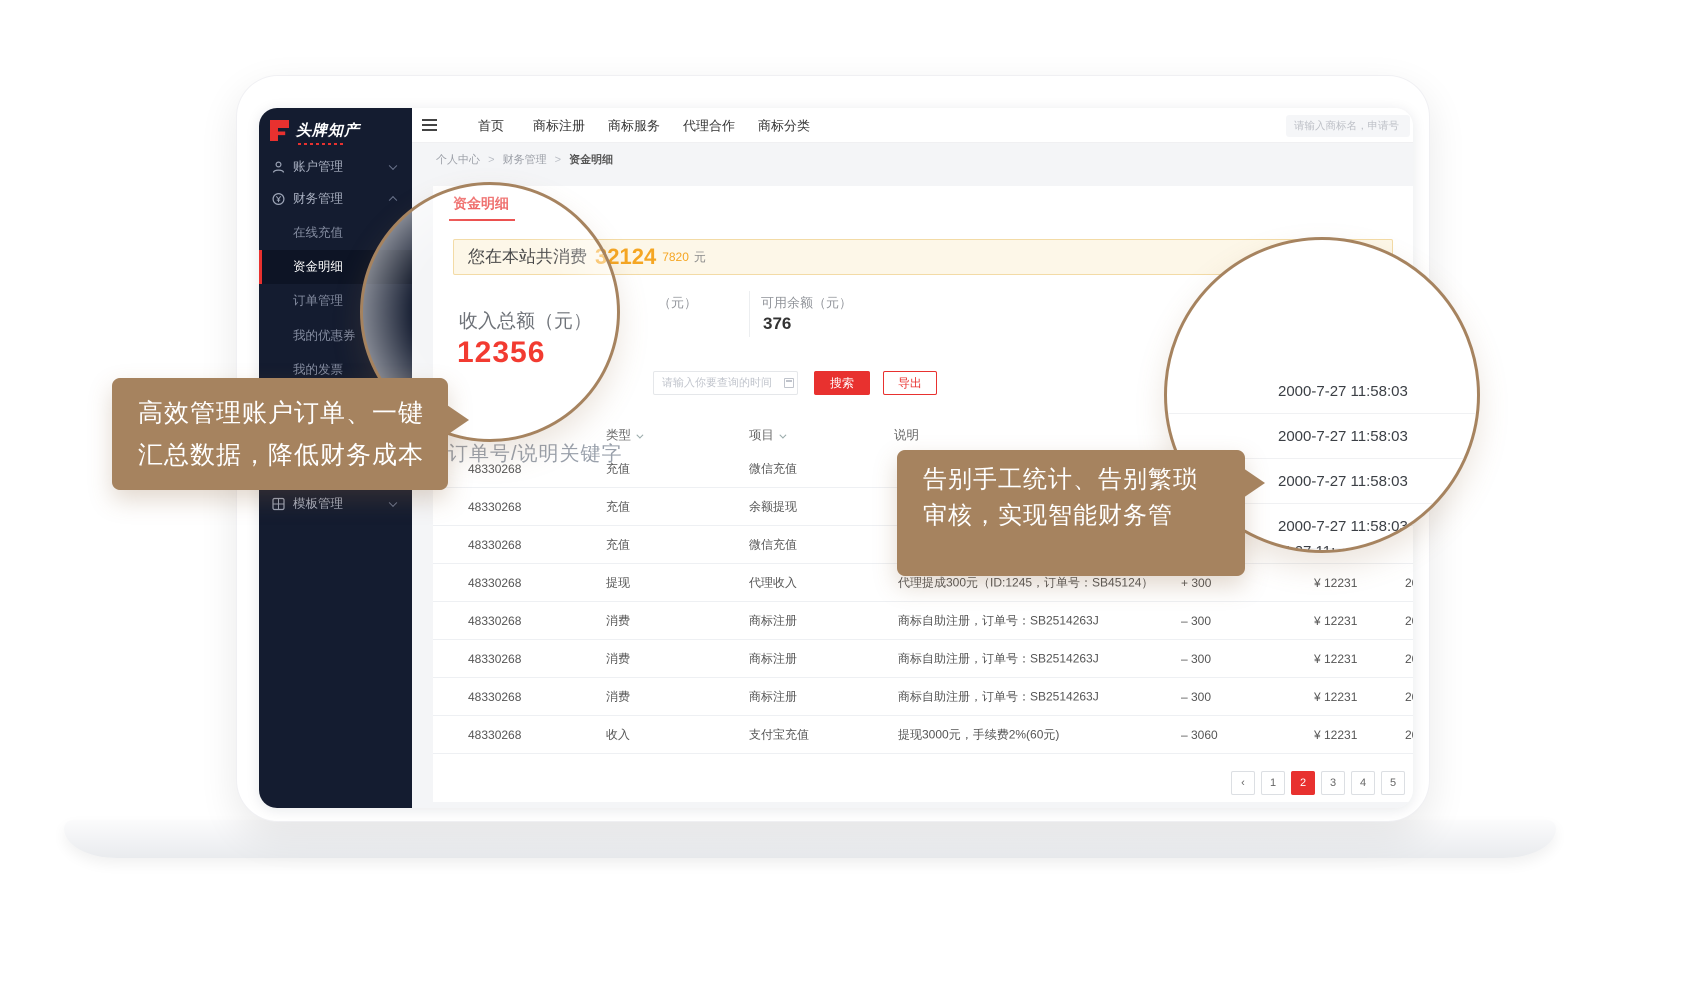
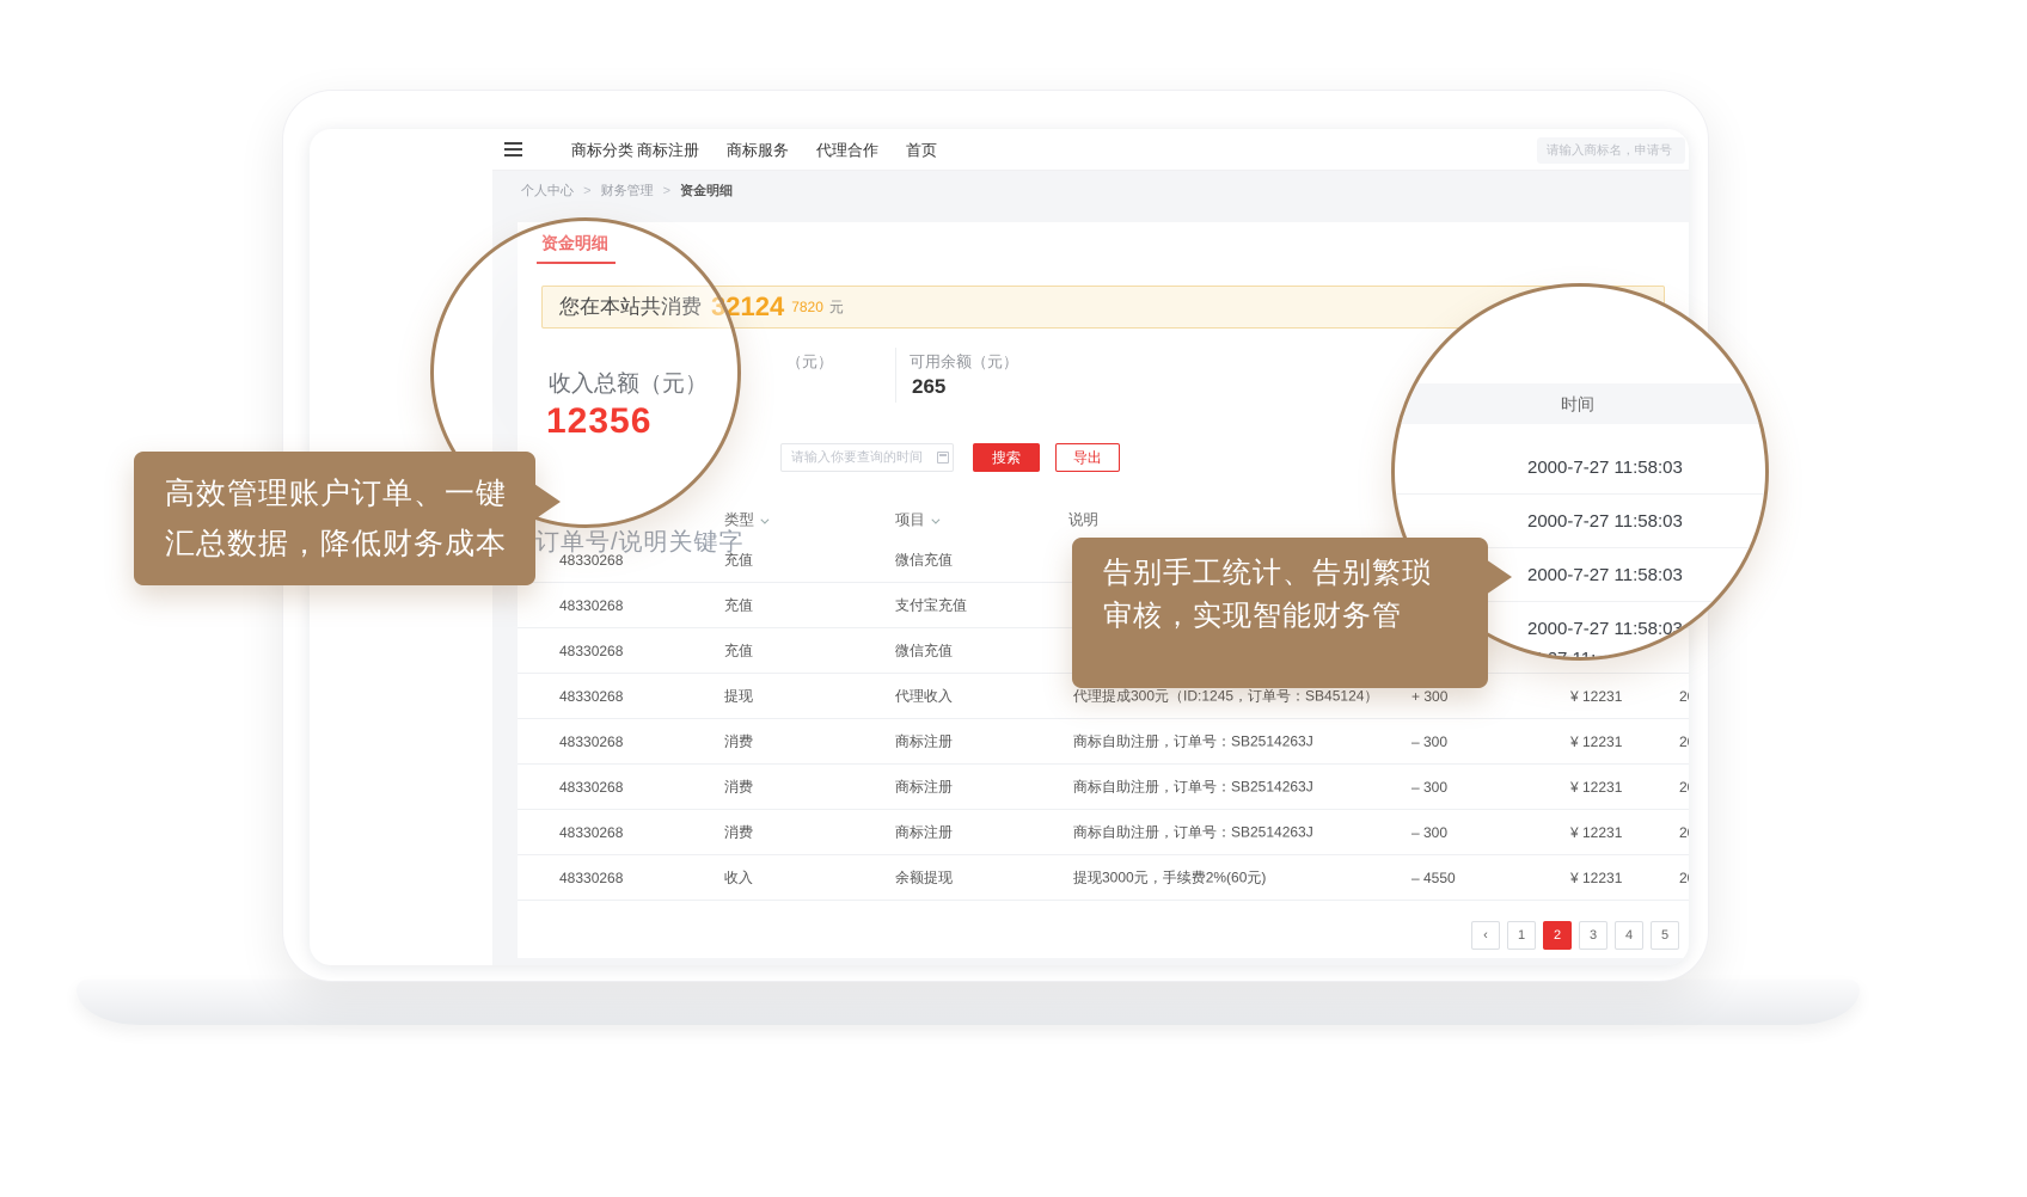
- 头牌知产
- 账户管理
- 财务管理
- 在线充值
- 资金明细
- 订单管理
- 我的优惠券
- 我的发票
- 模板管理
- 首页
+ 商标分类
  商标注册
  商标服务
  代理合作
- 商标分类
+ 首页
  请输入商标名，申请号
  个人中心 > 财务管理 > 资金明细
  2124
  7820
  元
  （元）
  可用余额（元）
- 376
+ 265
  请输入你要查询的时间
  搜索
  导出
  类型
  项目
  说明
  订单号/说明关键字
  48330268
  充值
  微信充值
  48330268
  充值
- 余额提现
+ 支付宝充值
  48330268
  充值
  微信充值
  48330268
  提现
  代理收入
  代理提成300元（ID:1245，订单号：SB45124）
  + 300
  ¥ 12231
  48330268
  消费
  商标注册
  商标自助注册，订单号：SB2514263J
  – 300
  ¥ 12231
  48330268
  消费
  商标注册
  商标自助注册，订单号：SB2514263J
  – 300
  ¥ 12231
  48330268
  消费
  商标注册
  商标自助注册，订单号：SB2514263J
  – 300
  ¥ 12231
  48330268
  收入
- 支付宝充值
+ 余额提现
  提现3000元，手续费2%(60元)
- – 3060
+ – 4550
  ¥ 12231
  ‹
  1
  2
  3
  4
  5
+ 时间
  2000-7-27 11:58:03
  2000-7-27 11:58:03
  2000-7-27 11:58:03
  2000-7-27 11:58:03
  高效管理账户订单、一键
  汇总数据，降低财务成本
  告别手工统计、告别繁琐
  审核，实现智能财务管
